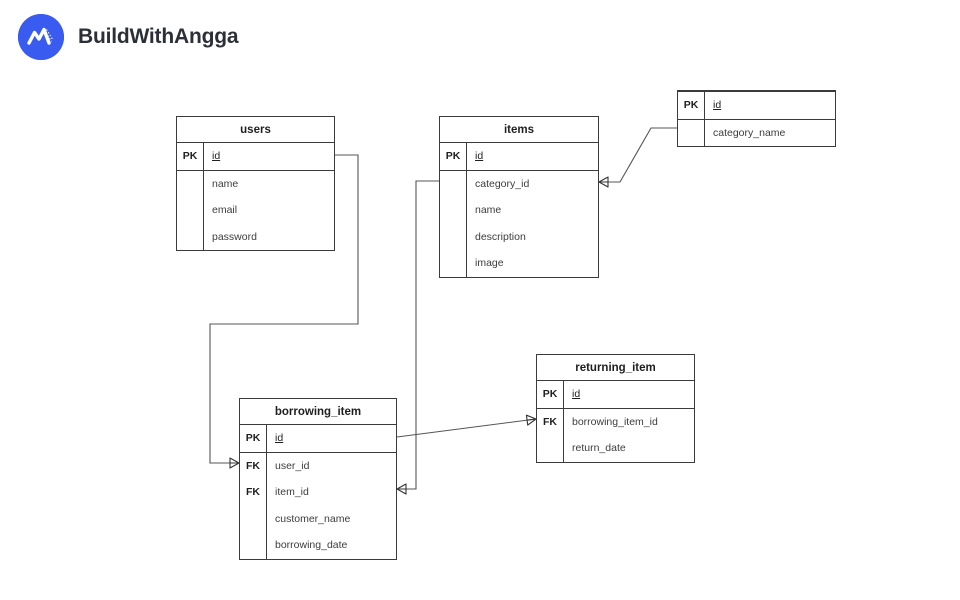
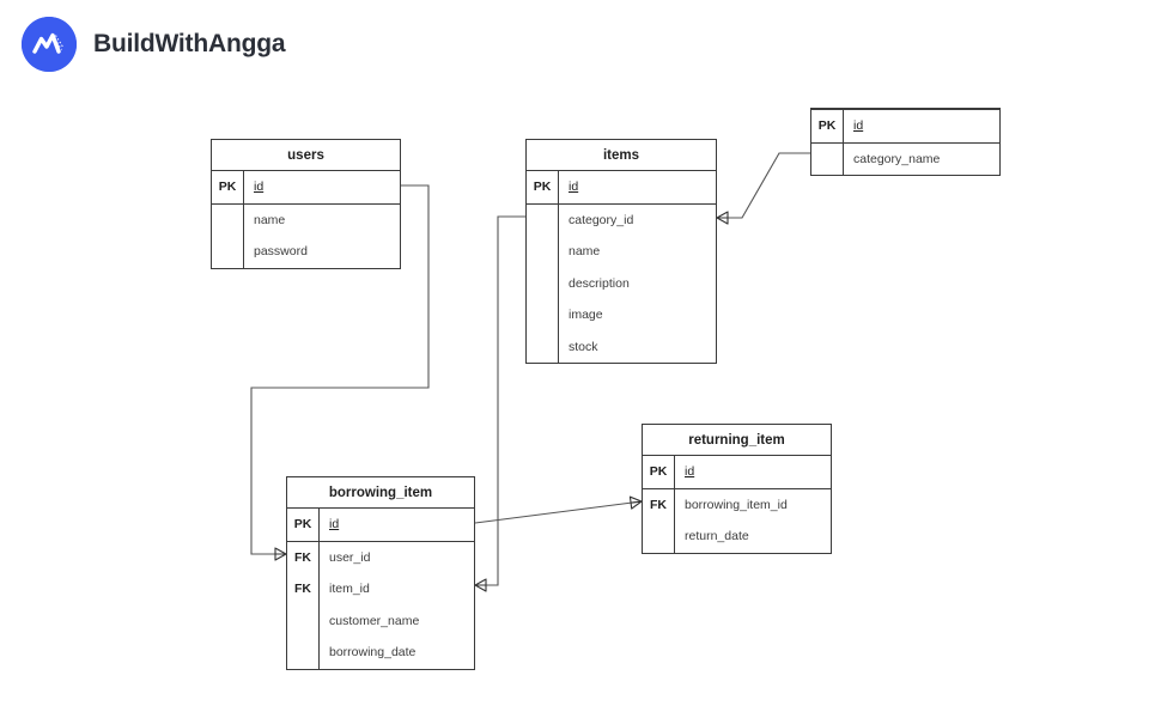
  BuildWithAngga
  users
  PK
  id
  name
- email
  password
  items
  PK
  id
  category_id
  name
  description
  image
+ stock
  PK
  id
  category_name
  borrowing_item
  PK
  id
  FK
  user_id
  FK
  item_id
  customer_name
  borrowing_date
  returning_item
  PK
  id
  FK
  borrowing_item_id
  return_date
